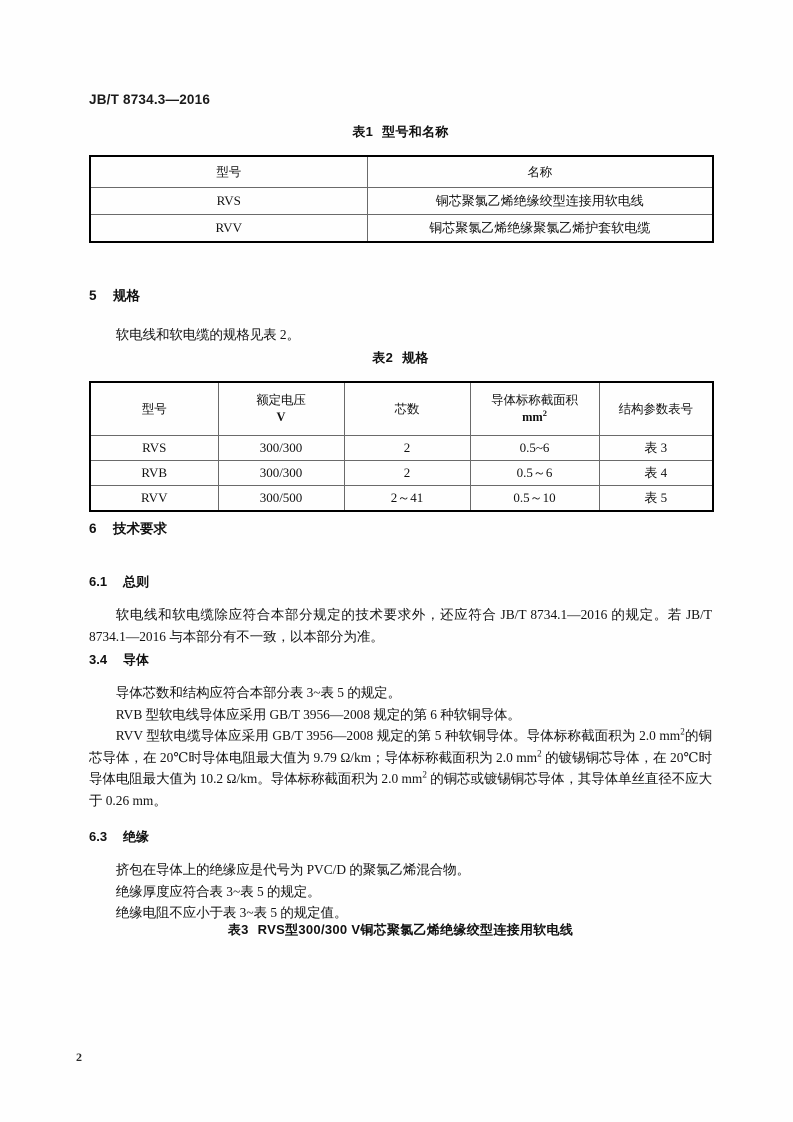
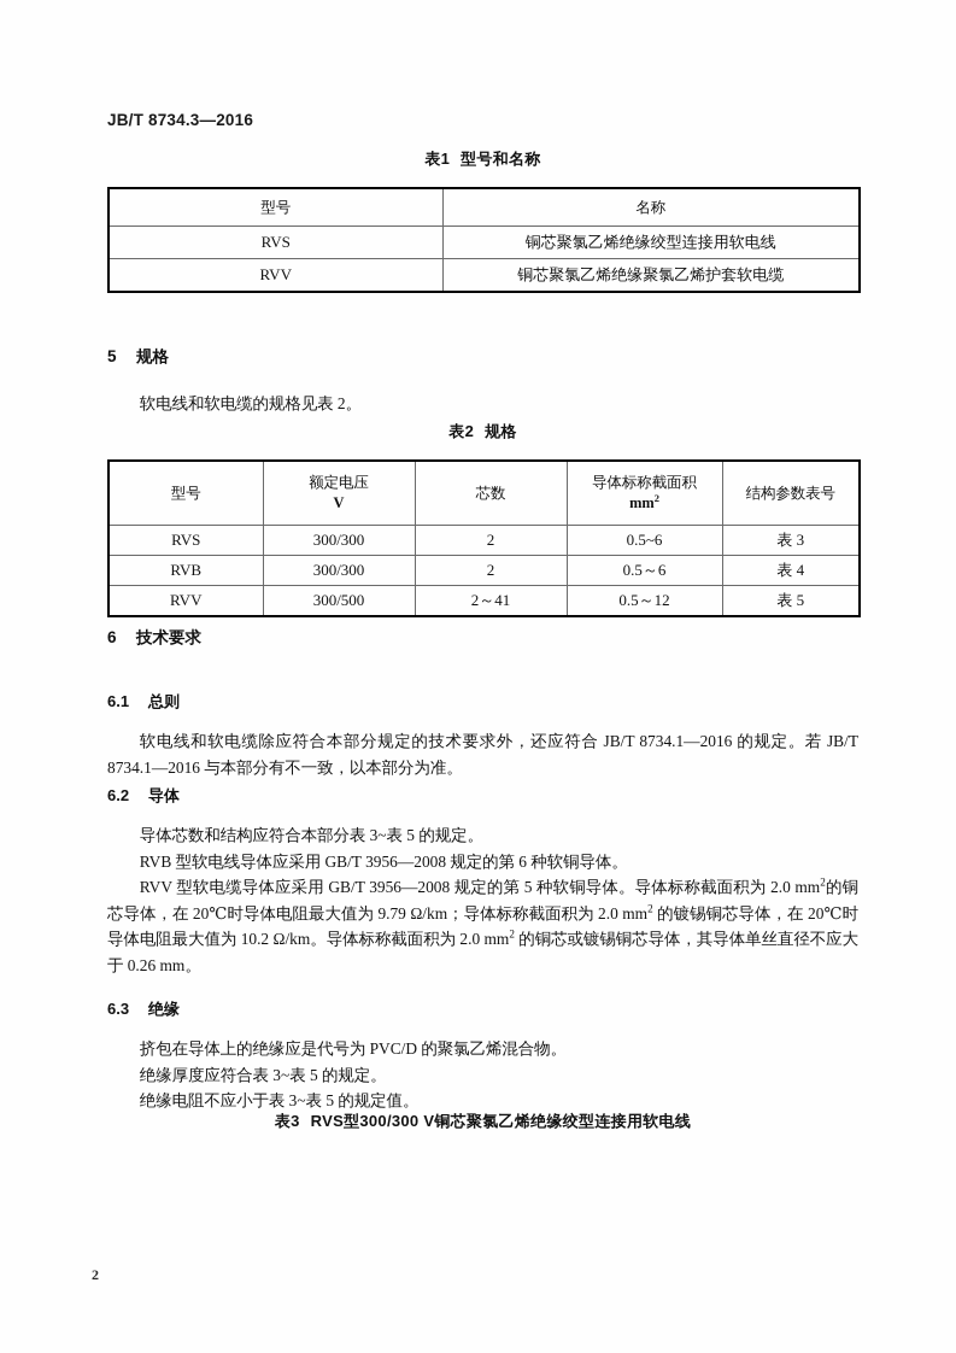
  JB/T 8734.3—2016
  表1 型号和名称
  型号	名称
  RVS	铜芯聚氯乙烯绝缘绞型连接用软电线
  RVV	铜芯聚氯乙烯绝缘聚氯乙烯护套软电缆
  5 规格
  软电线和软电缆的规格见表 2。
  表2 规格
  型号	额定电压 V	芯数	导体标称截面积 mm2	结构参数表号
  RVS	300/300	2	0.5~6	表 3
  RVB	300/300	2	0.5～6	表 4
- RVV	300/500	2～41	0.5～10	表 5
+ RVV	300/500	2～41	0.5～12	表 5
  6 技术要求
  6.1 总则
  软电线和软电缆除应符合本部分规定的技术要求外，还应符合 JB/T 8734.1—2016 的规定。若 JB/T 8734.1—2016 与本部分有不一致，以本部分为准。
- 3.4 导体
+ 6.2 导体
  导体芯数和结构应符合本部分表 3~表 5 的规定。
  RVB 型软电线导体应采用 GB/T 3956—2008 规定的第 6 种软铜导体。
  RVV 型软电缆导体应采用 GB/T 3956—2008 规定的第 5 种软铜导体。导体标称截面积为 2.0 mm2的铜芯导体，在 20℃时导体电阻最大值为 9.79 Ω/km；导体标称截面积为 2.0 mm2 的镀锡铜芯导体，在 20℃时导体电阻最大值为 10.2 Ω/km。导体标称截面积为 2.0 mm2 的铜芯或镀锡铜芯导体，其导体单丝直径不应大于 0.26 mm。
  6.3 绝缘
  挤包在导体上的绝缘应是代号为 PVC/D 的聚氯乙烯混合物。
  绝缘厚度应符合表 3~表 5 的规定。
  绝缘电阻不应小于表 3~表 5 的规定值。
  表3 RVS型300/300 V铜芯聚氯乙烯绝缘绞型连接用软电线
  2
